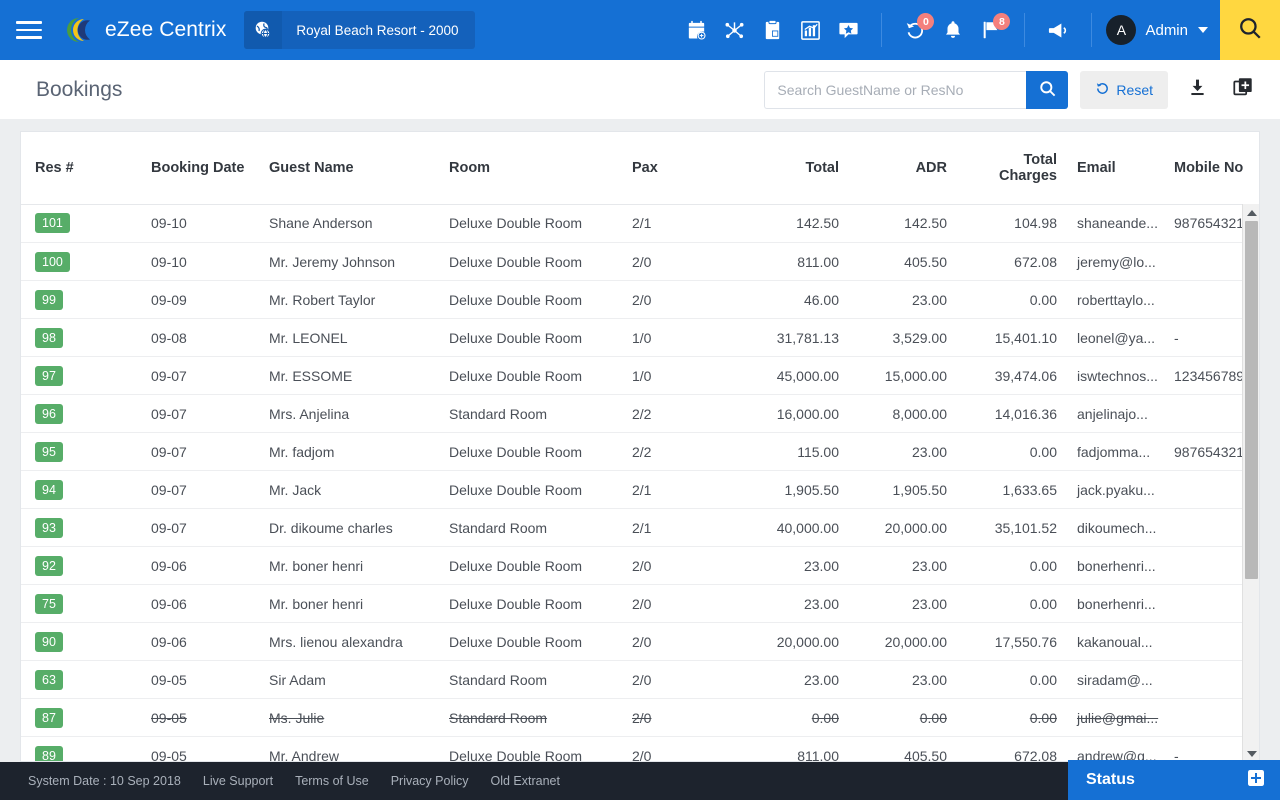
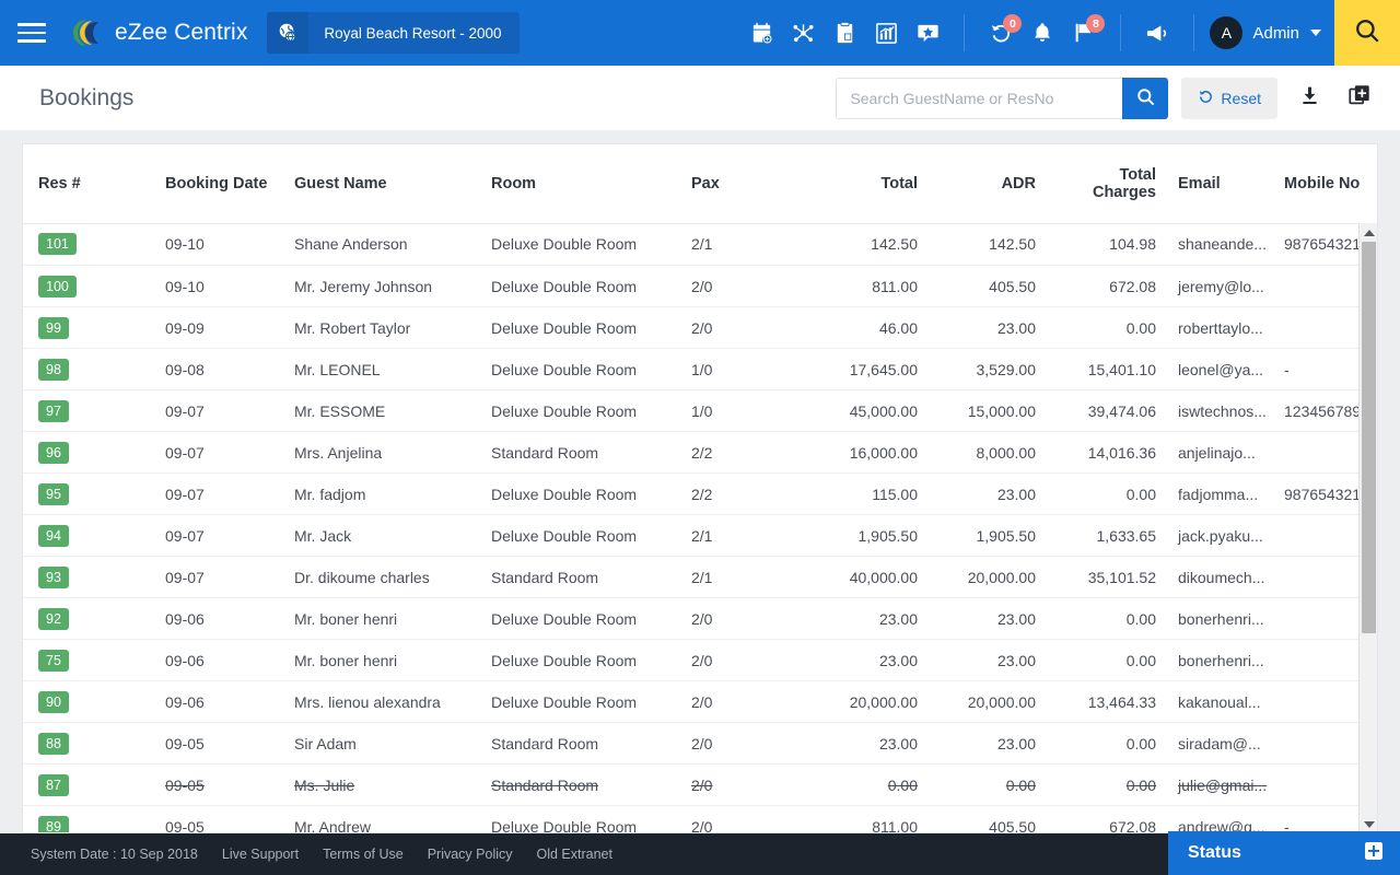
  eZee Centrix
  Royal Beach Resort - 2000
  0
  8
  A
  Admin
  Bookings
  Search GuestName or ResNo
  Reset
  Res #	Booking Date	Guest Name	Room	Pax	Total	ADR	Total Charges	Email	Mobile No
  101	09-10	Shane Anderson	Deluxe Double Room	2/1	142.50	142.50	104.98	shaneande...	987654321
  100	09-10	Mr. Jeremy Johnson	Deluxe Double Room	2/0	811.00	405.50	672.08	jeremy@lo...
  99	09-09	Mr. Robert Taylor	Deluxe Double Room	2/0	46.00	23.00	0.00	roberttaylo...
- 98	09-08	Mr. LEONEL	Deluxe Double Room	1/0	31,781.13	3,529.00	15,401.10	leonel@ya...	-
+ 98	09-08	Mr. LEONEL	Deluxe Double Room	1/0	17,645.00	3,529.00	15,401.10	leonel@ya...	-
  97	09-07	Mr. ESSOME	Deluxe Double Room	1/0	45,000.00	15,000.00	39,474.06	iswtechnos...	123456789
  96	09-07	Mrs. Anjelina	Standard Room	2/2	16,000.00	8,000.00	14,016.36	anjelinajo...
  95	09-07	Mr. fadjom	Deluxe Double Room	2/2	115.00	23.00	0.00	fadjomma...	987654321
  94	09-07	Mr. Jack	Deluxe Double Room	2/1	1,905.50	1,905.50	1,633.65	jack.pyaku...
  93	09-07	Dr. dikoume charles	Standard Room	2/1	40,000.00	20,000.00	35,101.52	dikoumech...
  92	09-06	Mr. boner henri	Deluxe Double Room	2/0	23.00	23.00	0.00	bonerhenri...
  75	09-06	Mr. boner henri	Deluxe Double Room	2/0	23.00	23.00	0.00	bonerhenri...
- 90	09-06	Mrs. lienou alexandra	Deluxe Double Room	2/0	20,000.00	20,000.00	17,550.76	kakanoual...
+ 90	09-06	Mrs. lienou alexandra	Deluxe Double Room	2/0	20,000.00	20,000.00	13,464.33	kakanoual...
- 63	09-05	Sir Adam	Standard Room	2/0	23.00	23.00	0.00	siradam@...
+ 88	09-05	Sir Adam	Standard Room	2/0	23.00	23.00	0.00	siradam@...
  87	09-05	Ms. Julie	Standard Room	2/0	0.00	0.00	0.00	julie@gmai...
  89	09-05	Mr. Andrew	Deluxe Double Room	2/0	811.00	405.50	672.08	andrew@g...	-
  System Date : 10 Sep 2018
  Live Support
  Terms of Use
  Privacy Policy
  Old Extranet
  Status
